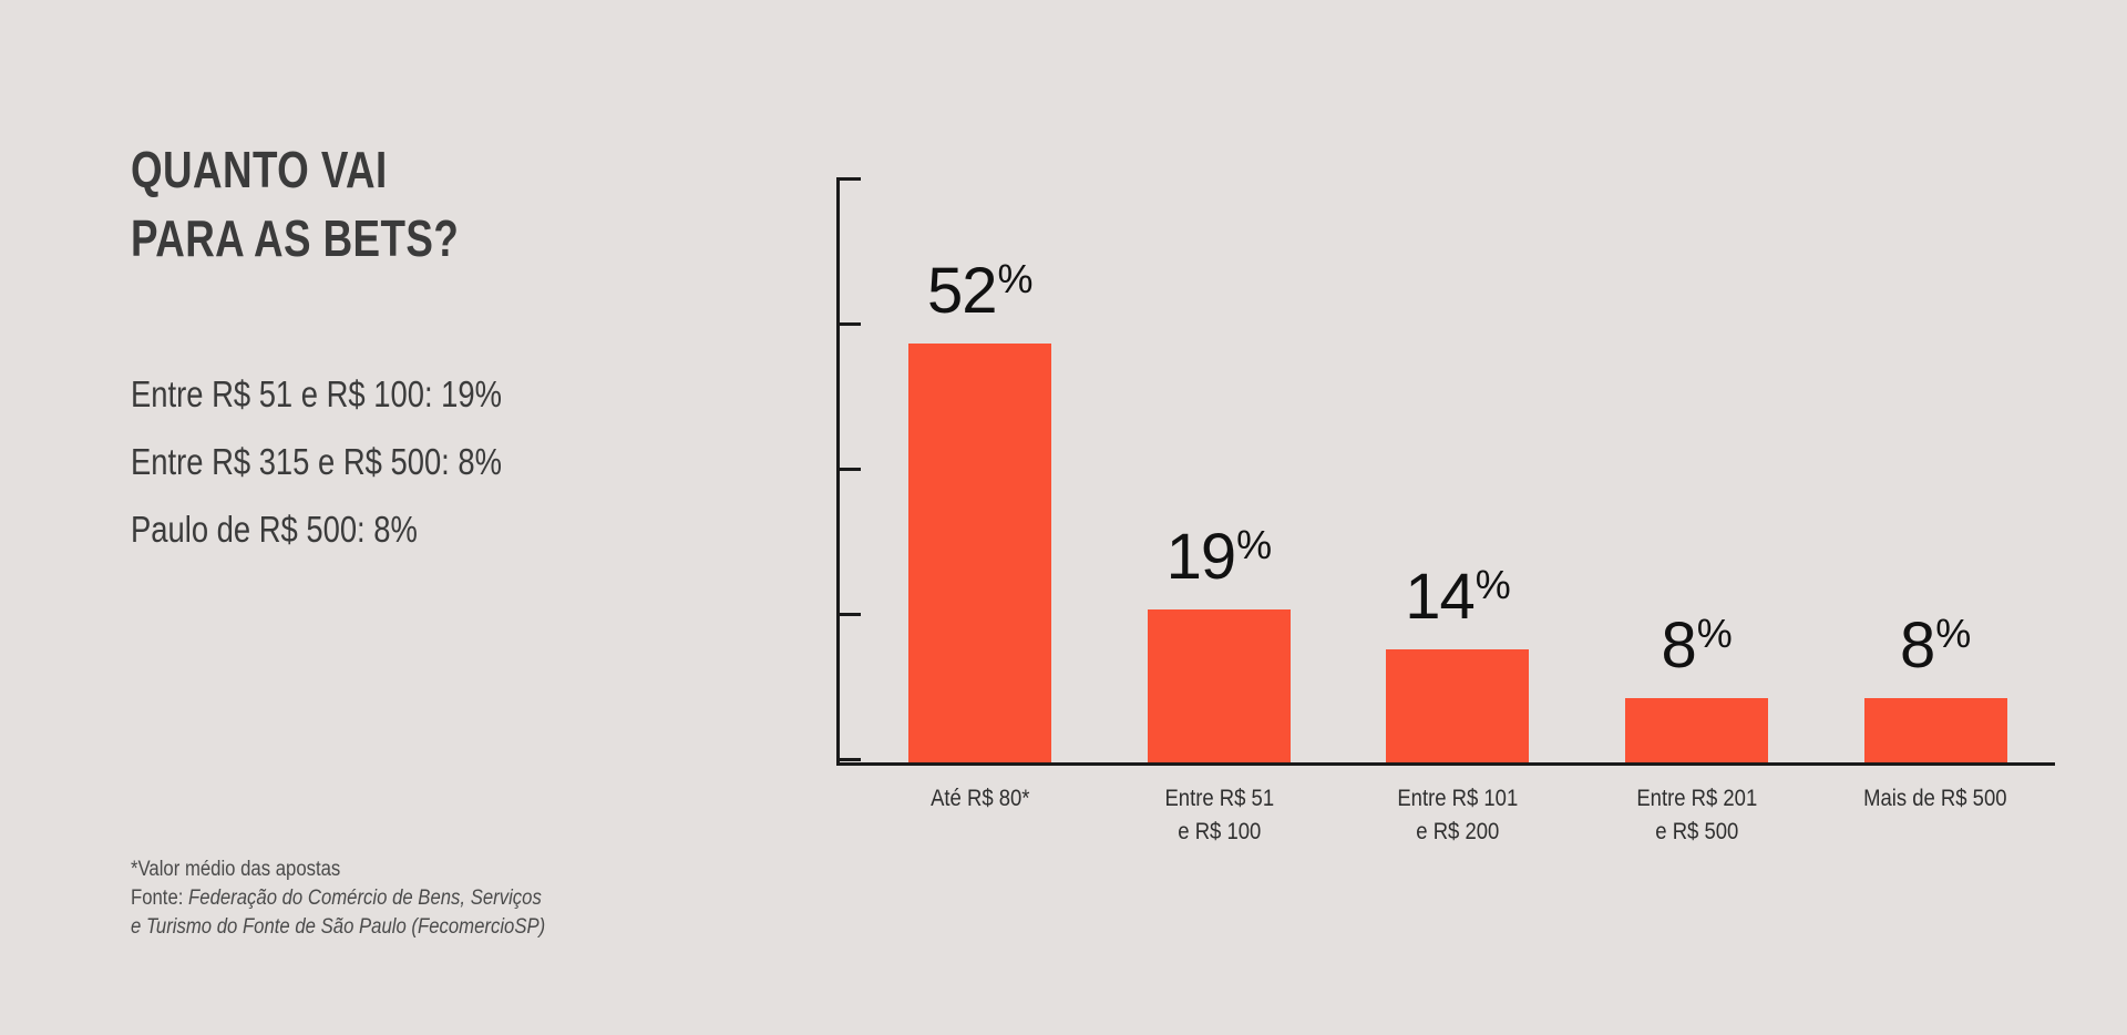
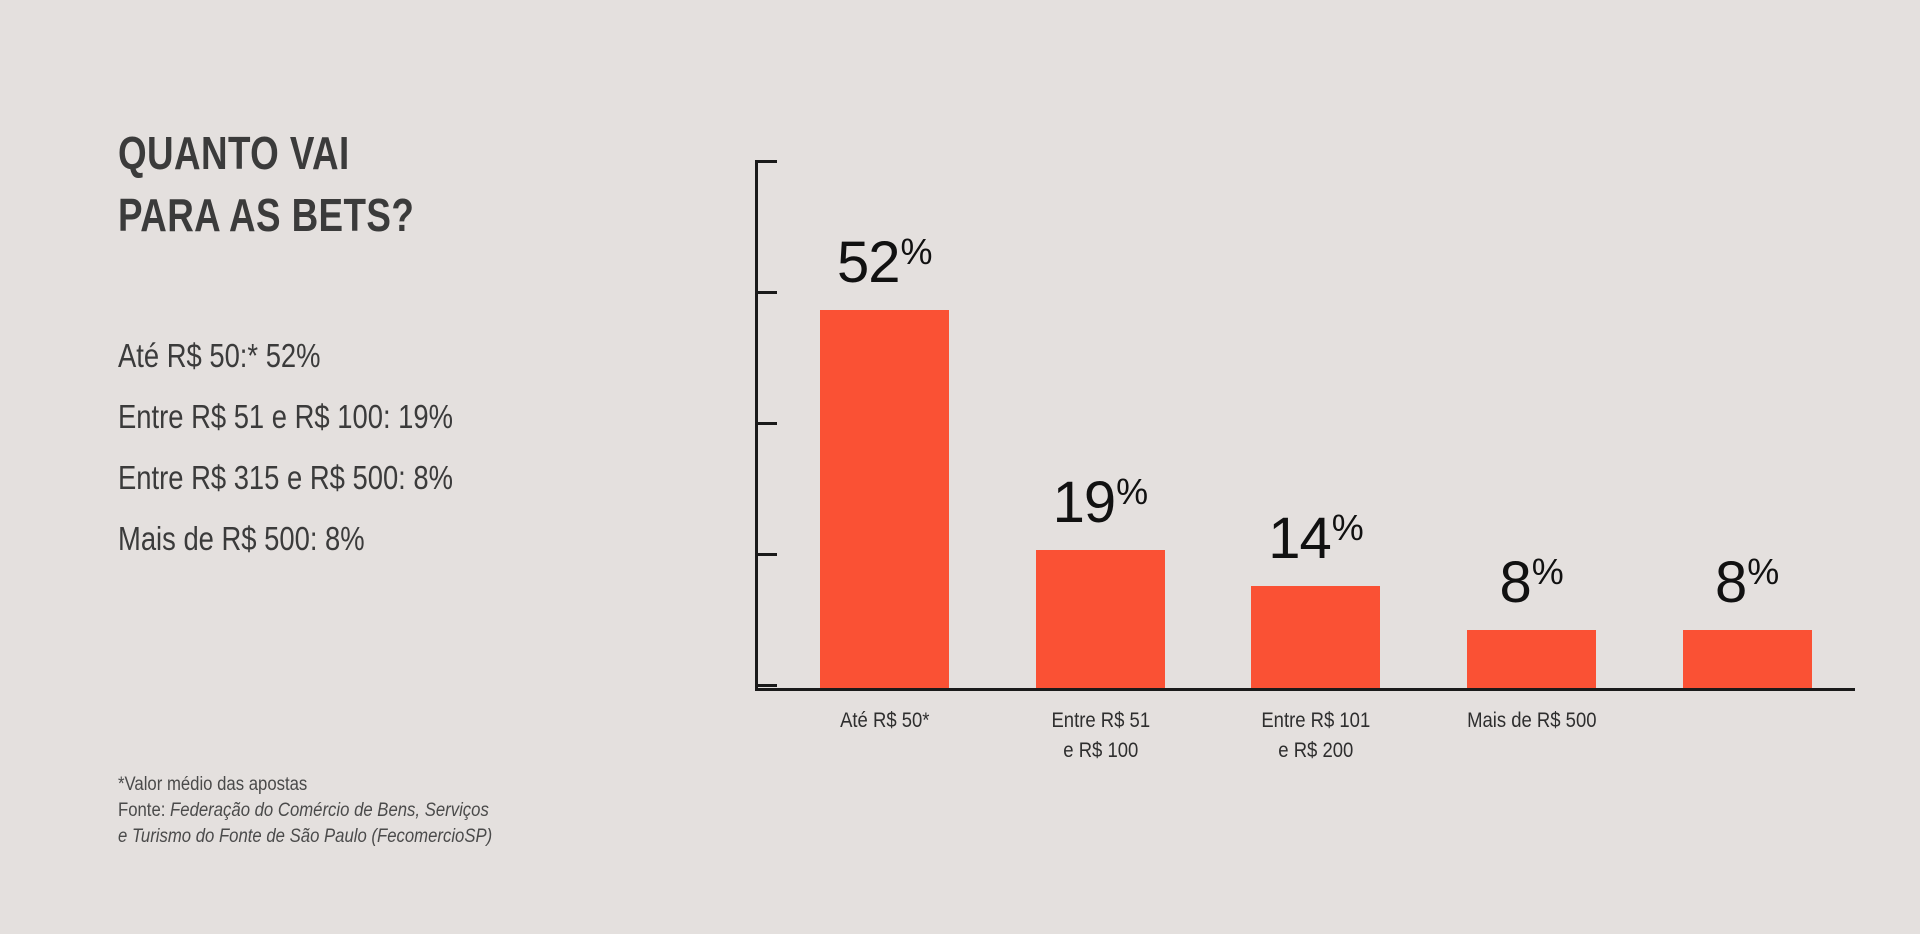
  QUANTO VAI
  PARA AS BETS?
+ Até R$ 50:* 52%
  Entre R$ 51 e R$ 100: 19%
  Entre R$ 315 e R$ 500: 8%
- Paulo de R$ 500: 8%
+ Mais de R$ 500: 8%
  *Valor médio das apostas
  Fonte: Federação do Comércio de Bens, Serviços
  e Turismo do Fonte de São Paulo (FecomercioSP)
  52%
  19%
  14%
  8%
  8%
- Até R$ 80*
+ Até R$ 50*
  Entre R$ 51
  e R$ 100
  Entre R$ 101
  e R$ 200
- Entre R$ 201
- e R$ 500
  Mais de R$ 500
